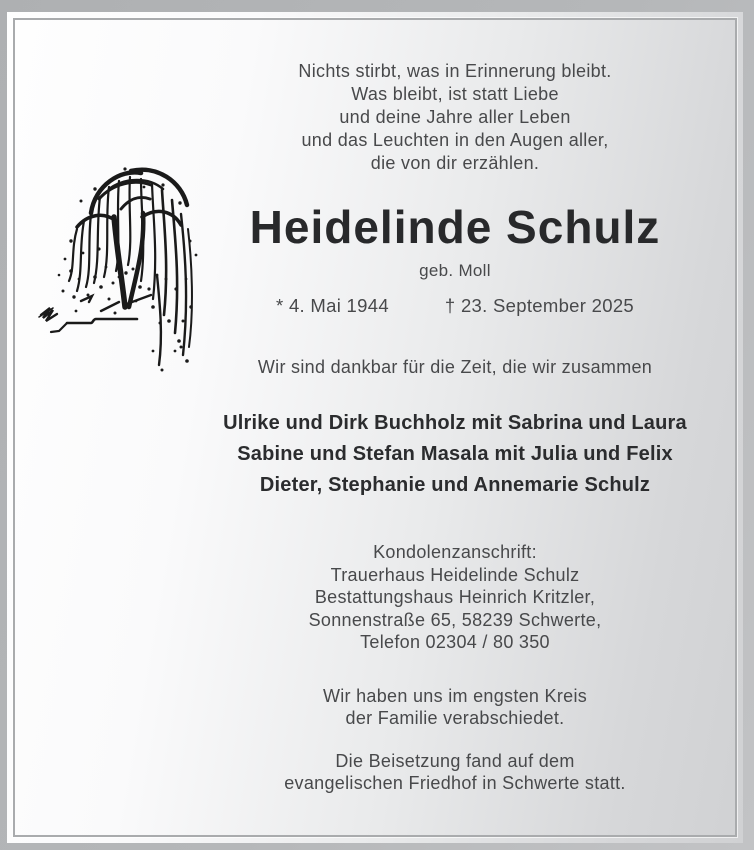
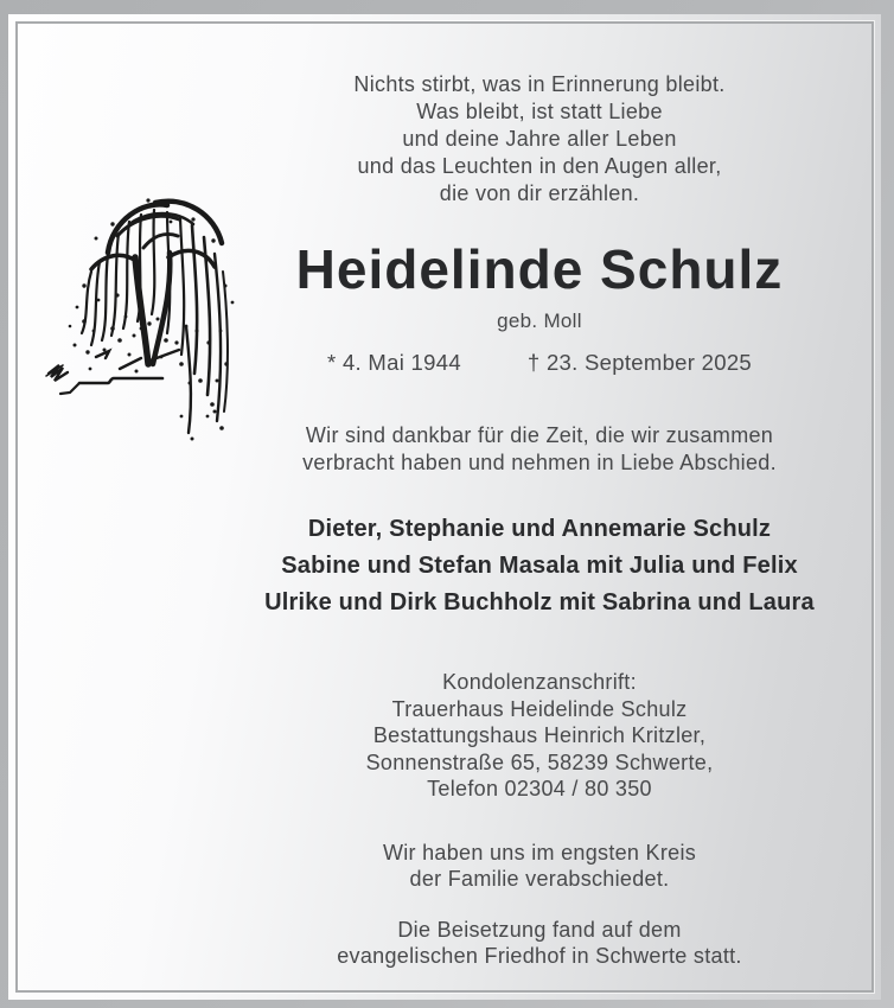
  Nichts stirbt, was in Erinnerung bleibt.
  Was bleibt, ist statt Liebe
  und deine Jahre aller Leben
  und das Leuchten in den Augen aller,
  die von dir erzählen.
  Heidelinde Schulz
  geb. Moll
  * 4. Mai 1944
  † 23. September 2025
  Wir sind dankbar für die Zeit, die wir zusammen
+ verbracht haben und nehmen in Liebe Abschied.
- Ulrike und Dirk Buchholz mit Sabrina und Laura
+ Dieter, Stephanie und Annemarie Schulz
  Sabine und Stefan Masala mit Julia und Felix
- Dieter, Stephanie und Annemarie Schulz
+ Ulrike und Dirk Buchholz mit Sabrina und Laura
  Kondolenzanschrift:
  Trauerhaus Heidelinde Schulz
  Bestattungshaus Heinrich Kritzler,
  Sonnenstraße 65, 58239 Schwerte,
  Telefon 02304 / 80 350
  Wir haben uns im engsten Kreis
  der Familie verabschiedet.
  Die Beisetzung fand auf dem
  evangelischen Friedhof in Schwerte statt.
